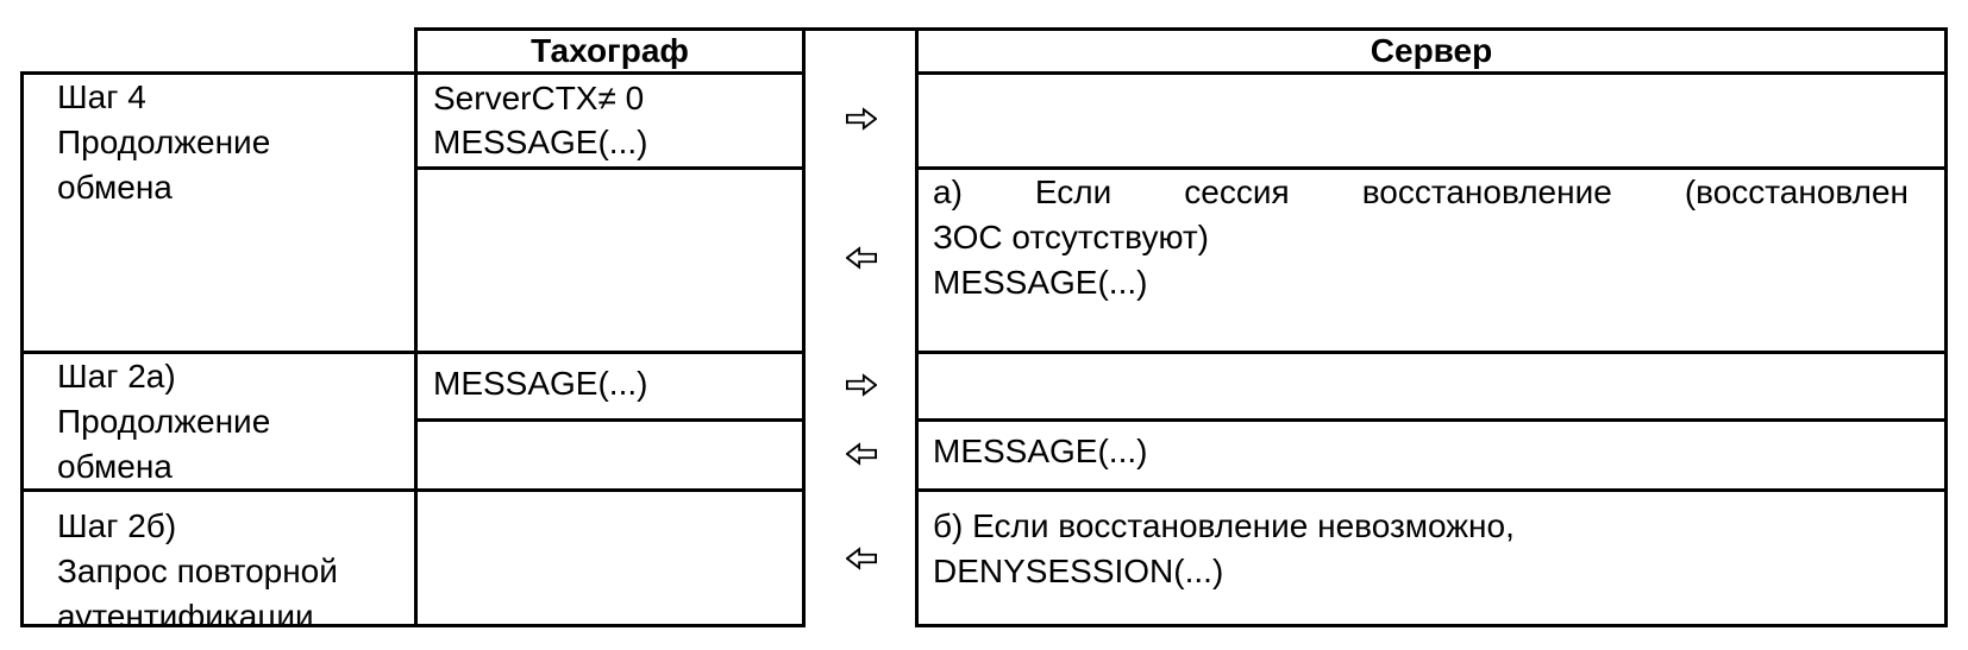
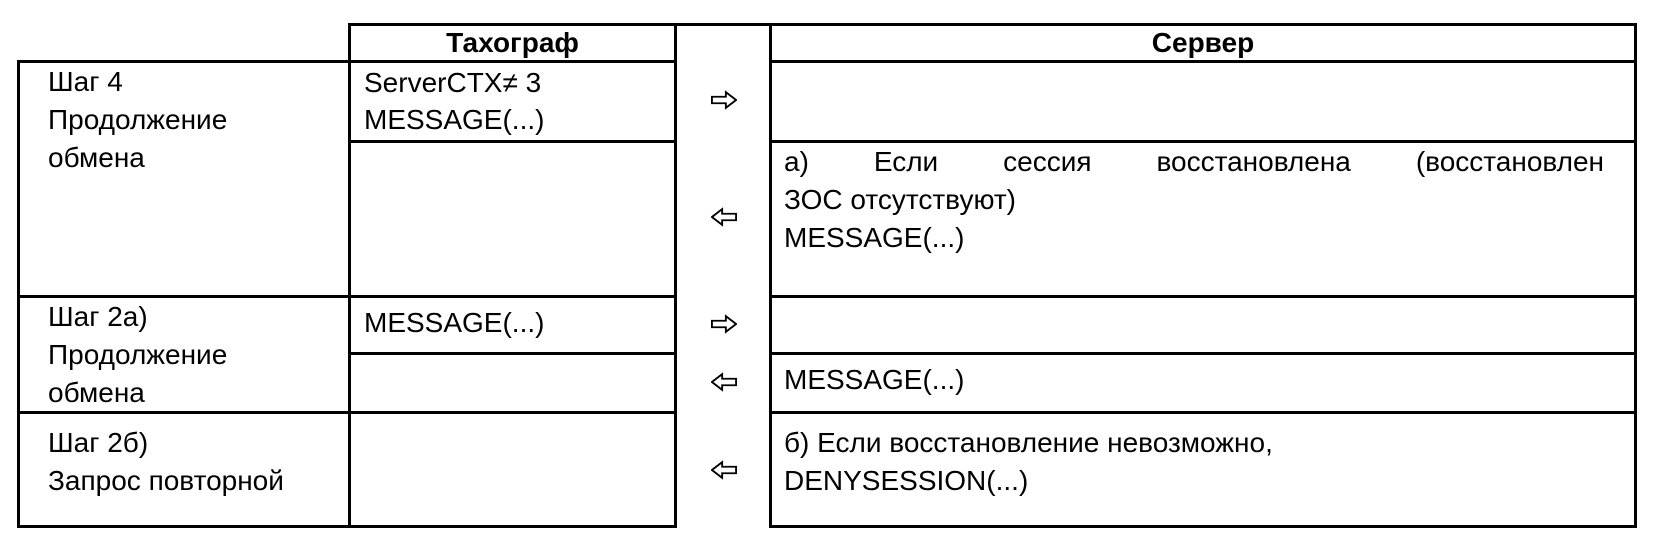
  Шаг 4
  Продолжение
  обмена
  Шаг 2а)
  Продолжение
  обмена
  Шаг 2б)
  Запрос повторной
- аутентификации
  Тахограф
- ServerCTX≠ 0
+ ServerCTX≠ 3
  MESSAGE(...)
  MESSAGE(...)
  Сервер
- а) Если сессия восстановление (восстановлен
+ а) Если сессия восстановлена (восстановлен
  ЗОС отсутствуют)
  MESSAGE(...)
  MESSAGE(...)
  б) Если восстановление невозможно,
  DENYSESSION(...)
